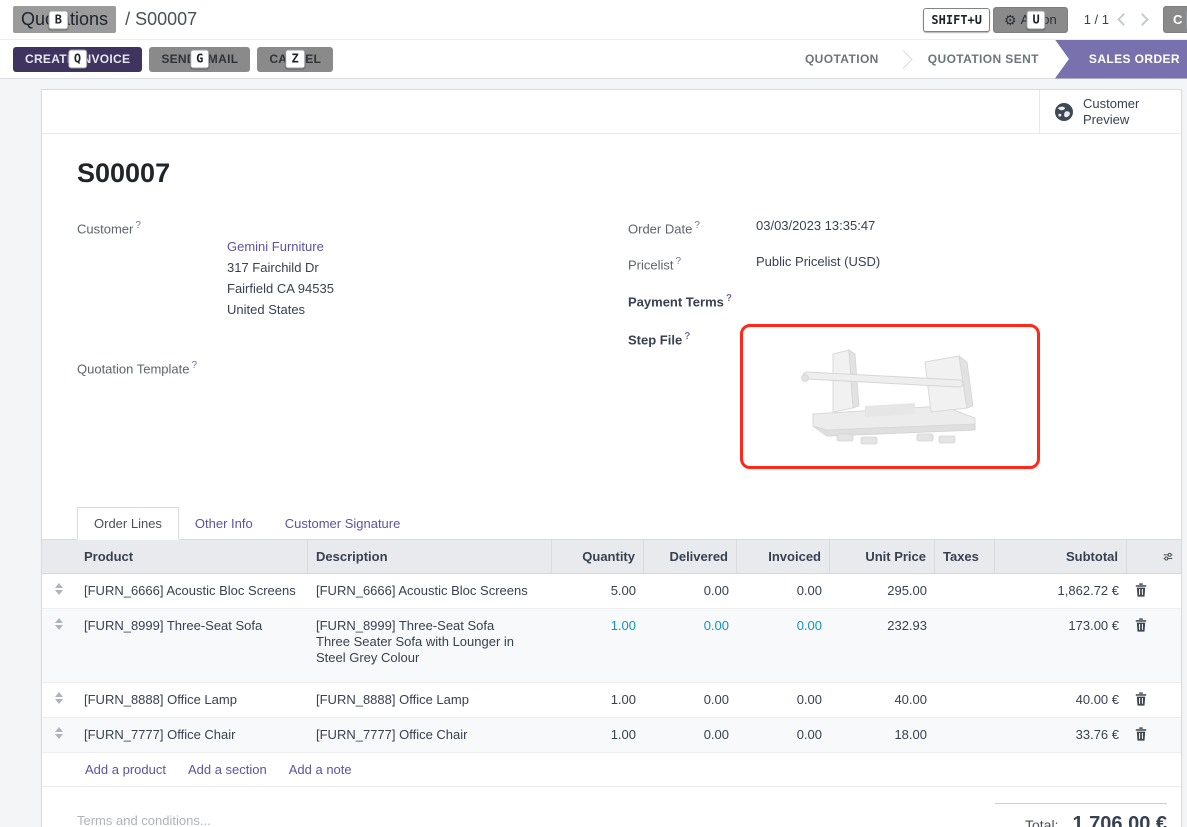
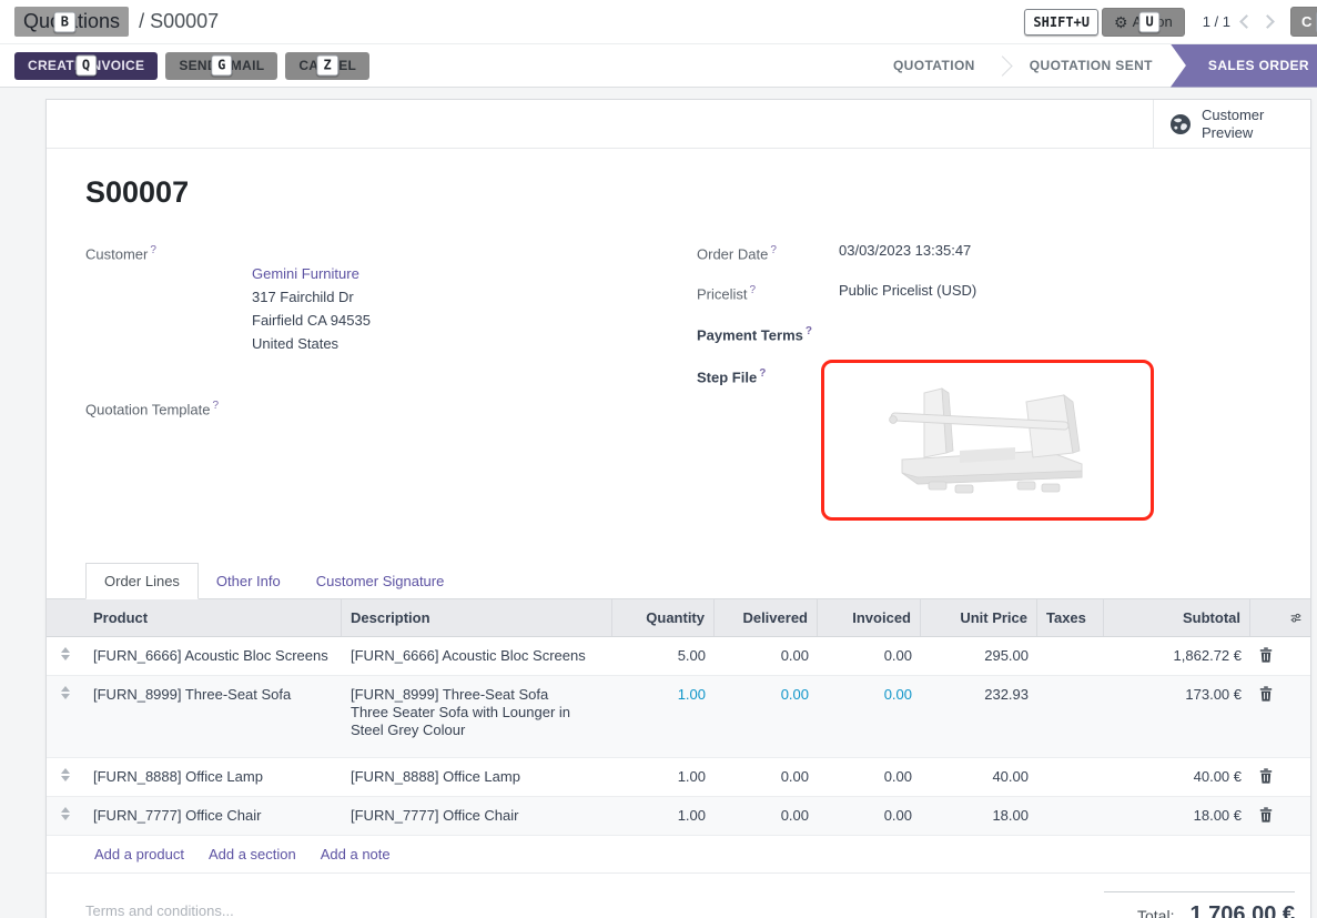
  Qutions
  B
  / S00007
  SHIFT+U
  ⚙
  U
  1 / 1
  C
  CREATVOICE
  Q
  SENMAIL
  G
  Z
  QUOTATION
  QUOTATION SENT
  SALES ORDER
  Customer Preview
  S00007
  Customer ?
  Gemini Furniture
  317 Fairchild Dr
  Fairfield CA 94535
  United States
  Quotation Template ?
  Order Date ?
  03/03/2023 13:35:47
  Pricelist ?
  Public Pricelist (USD)
  Payment Terms ?
  Step File ?
  Order Lines
  Other Info
  Customer Signature
  Product
  Description
  Quantity
  Delivered
  Invoiced
  Unit Price
  Taxes
  Subtotal
  [FURN_6666] Acoustic Bloc Screens
  [FURN_6666] Acoustic Bloc Screens
  5.00
  0.00
  0.00
  295.00
  1,862.72 €
  [FURN_8999] Three-Seat Sofa
  [FURN_8999] Three-Seat Sofa
  Three Seater Sofa with Lounger in Steel Grey Colour
  1.00
  0.00
  0.00
  232.93
  173.00 €
  [FURN_8888] Office Lamp
  [FURN_8888] Office Lamp
  1.00
  0.00
  0.00
  40.00
  40.00 €
  [FURN_7777] Office Chair
  [FURN_7777] Office Chair
  1.00
  0.00
  0.00
  18.00
- 33.76 €
+ 18.00 €
  Add a product
  Add a section
  Add a note
  Terms and conditions...
  Total:
  1,706.00 €
